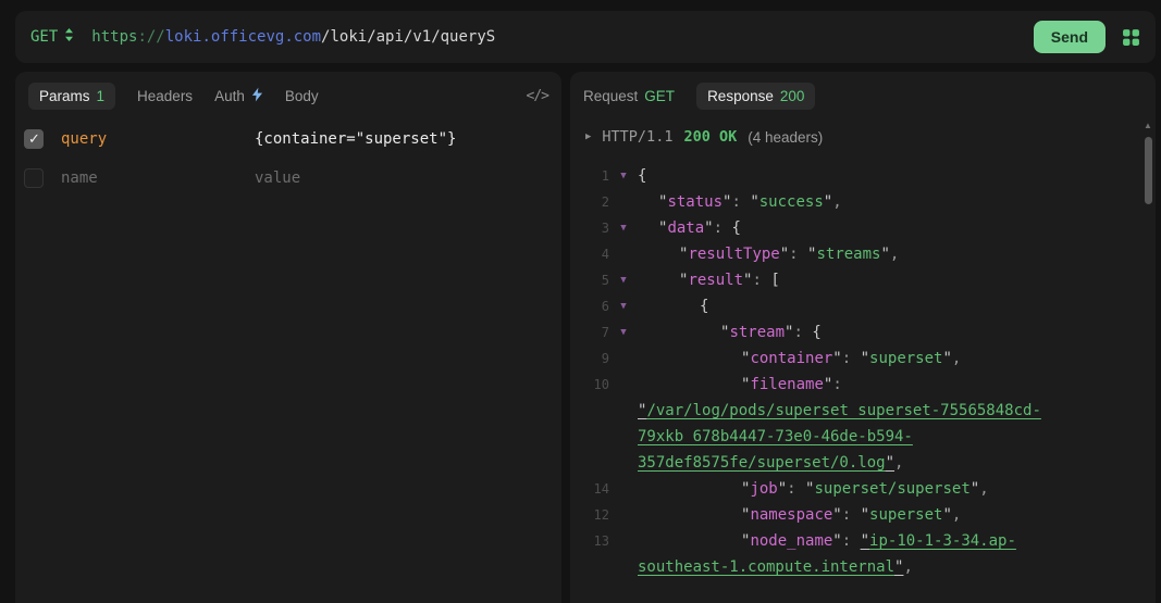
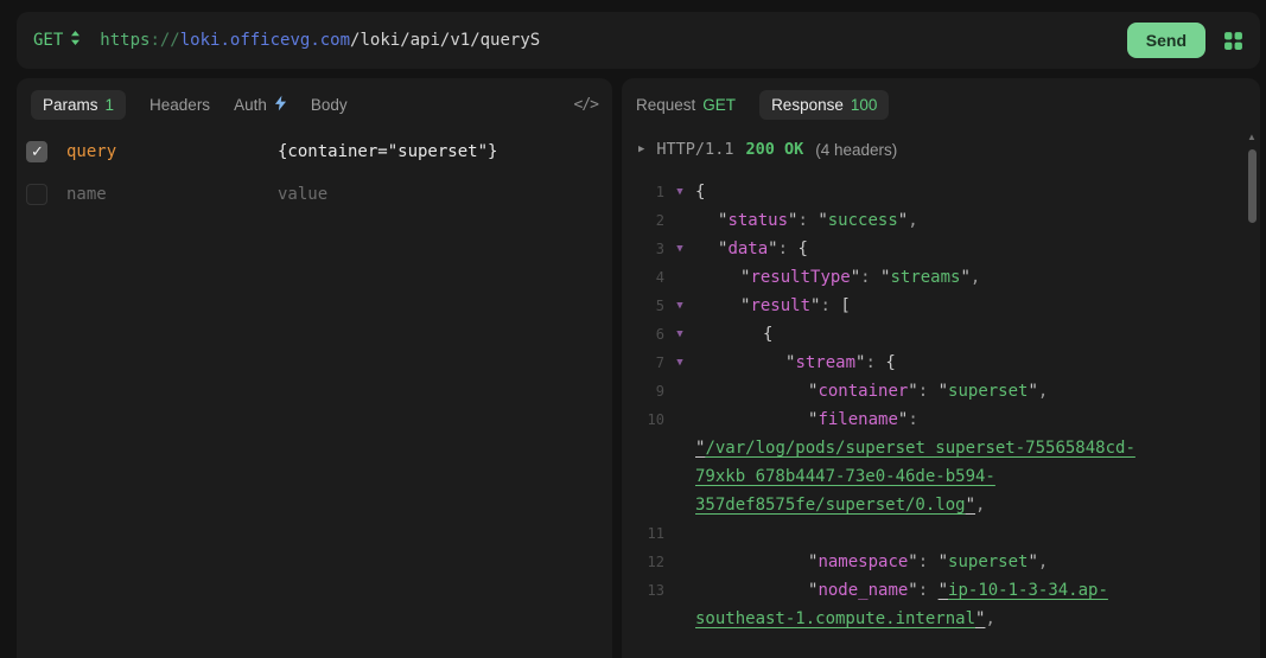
  GET
  https://loki.officevg.com/loki/api/v1/queryS
  Send
  Params
  1
  Headers
  Auth
  Body
  </>
  query
  {container="superset"}
  name
  value
  Request
  GET
  Response
- 200
+ 100
  ▶
  HTTP/1.1
  200 OK
  (4 headers)
  1
  ▼
  {
  2
  "status": "success",
  3
  ▼
  "data": {
  4
  "resultType": "streams",
  5
  ▼
  "result": [
  6
  ▼
  {
  7
  ▼
  "stream": {
  9
  "container": "superset",
  10
  "filename":
  "/var/log/pods/superset_superset-75565848cd-
  79xkb_678b4447-73e0-46de-b594-
  357def8575fe/superset/0.log",
- 14
+ 11
- "job": "superset/superset",
  12
  "namespace": "superset",
  13
  "node_name": "ip-10-1-3-34.ap-
  southeast-1.compute.internal",
  ▲
